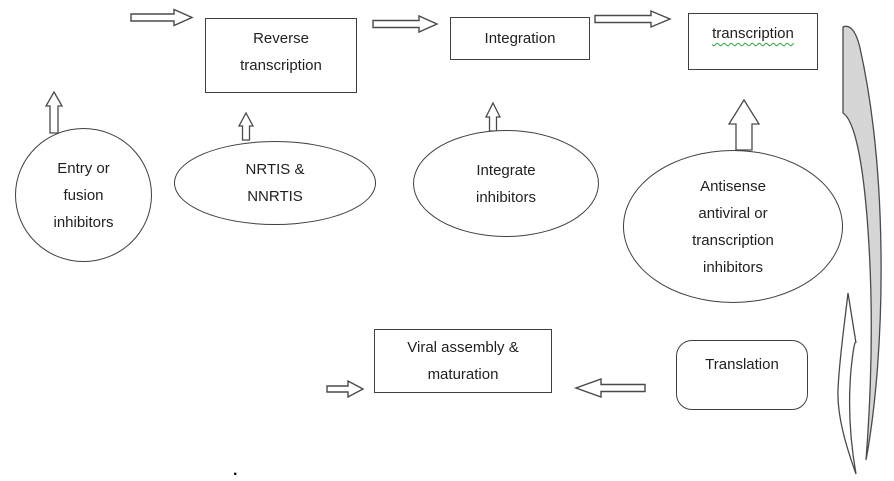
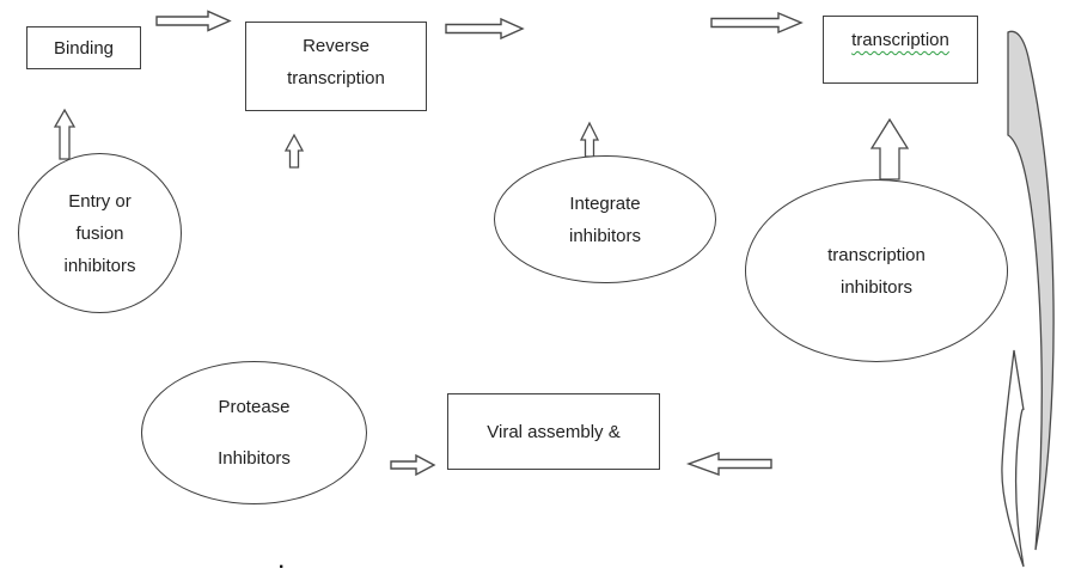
+ Binding
  Reverse
  transcription
- Integration
  transcription
  Entry or
  fusion
  inhibitors
- NRTIS &
- NNRTIS
  Integrate
  inhibitors
- Antisense
- antiviral or
  transcription
  inhibitors
+ Protease
+ Inhibitors
  Viral assembly &
- maturation
- Translation
  .
